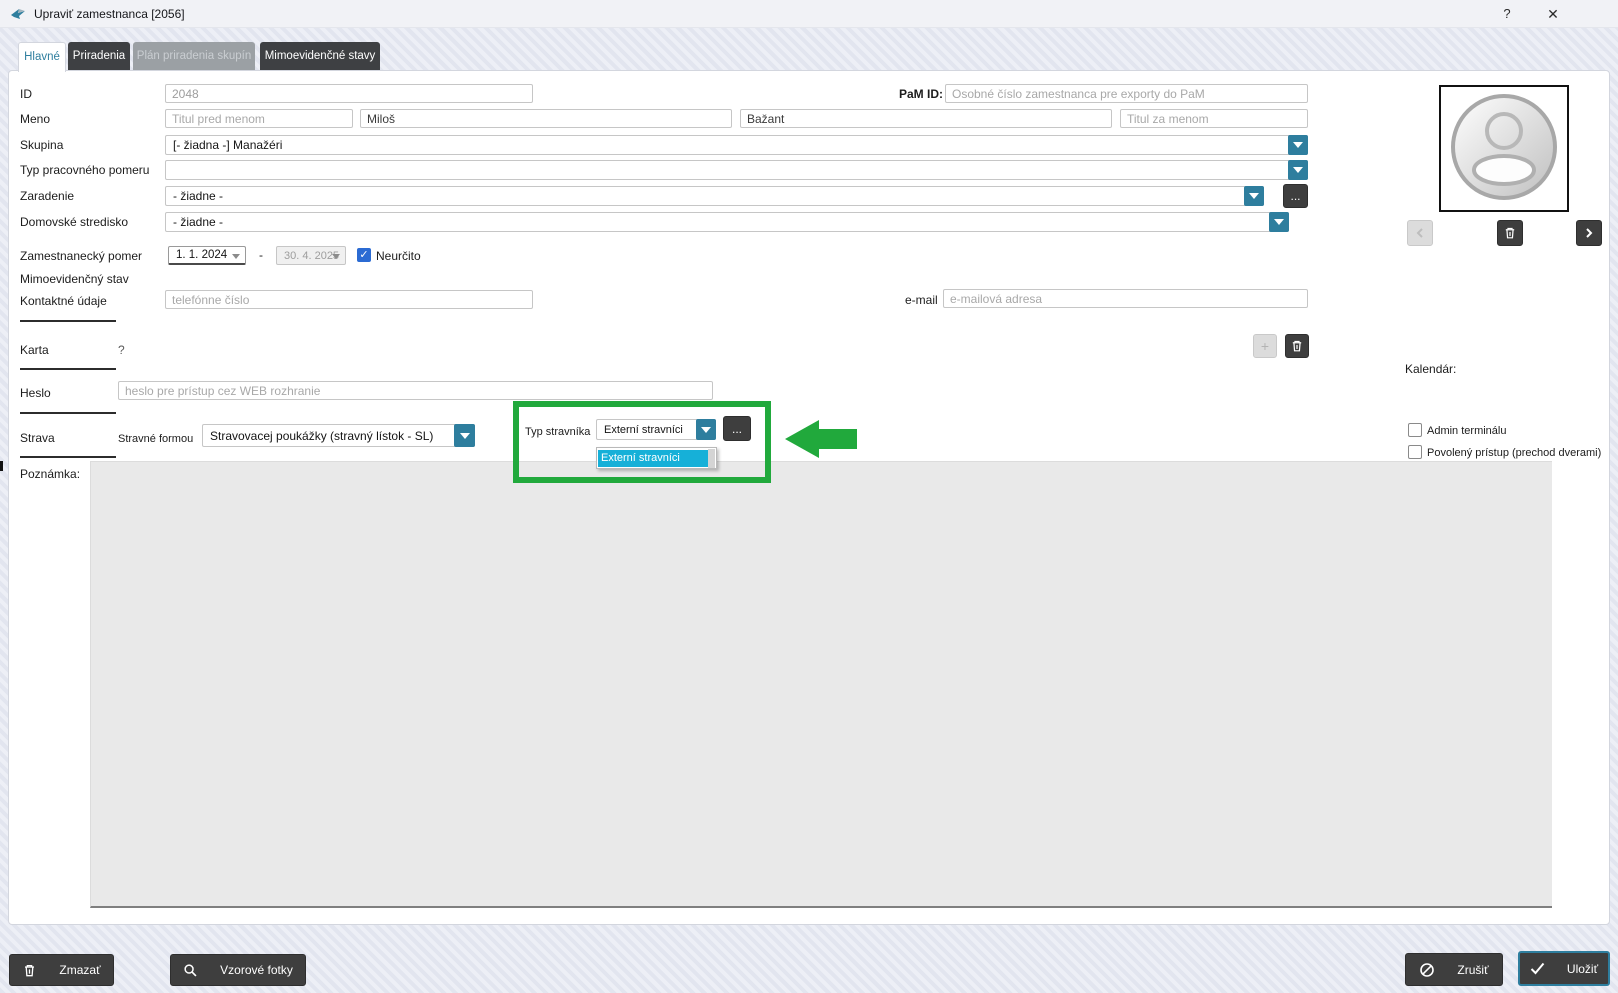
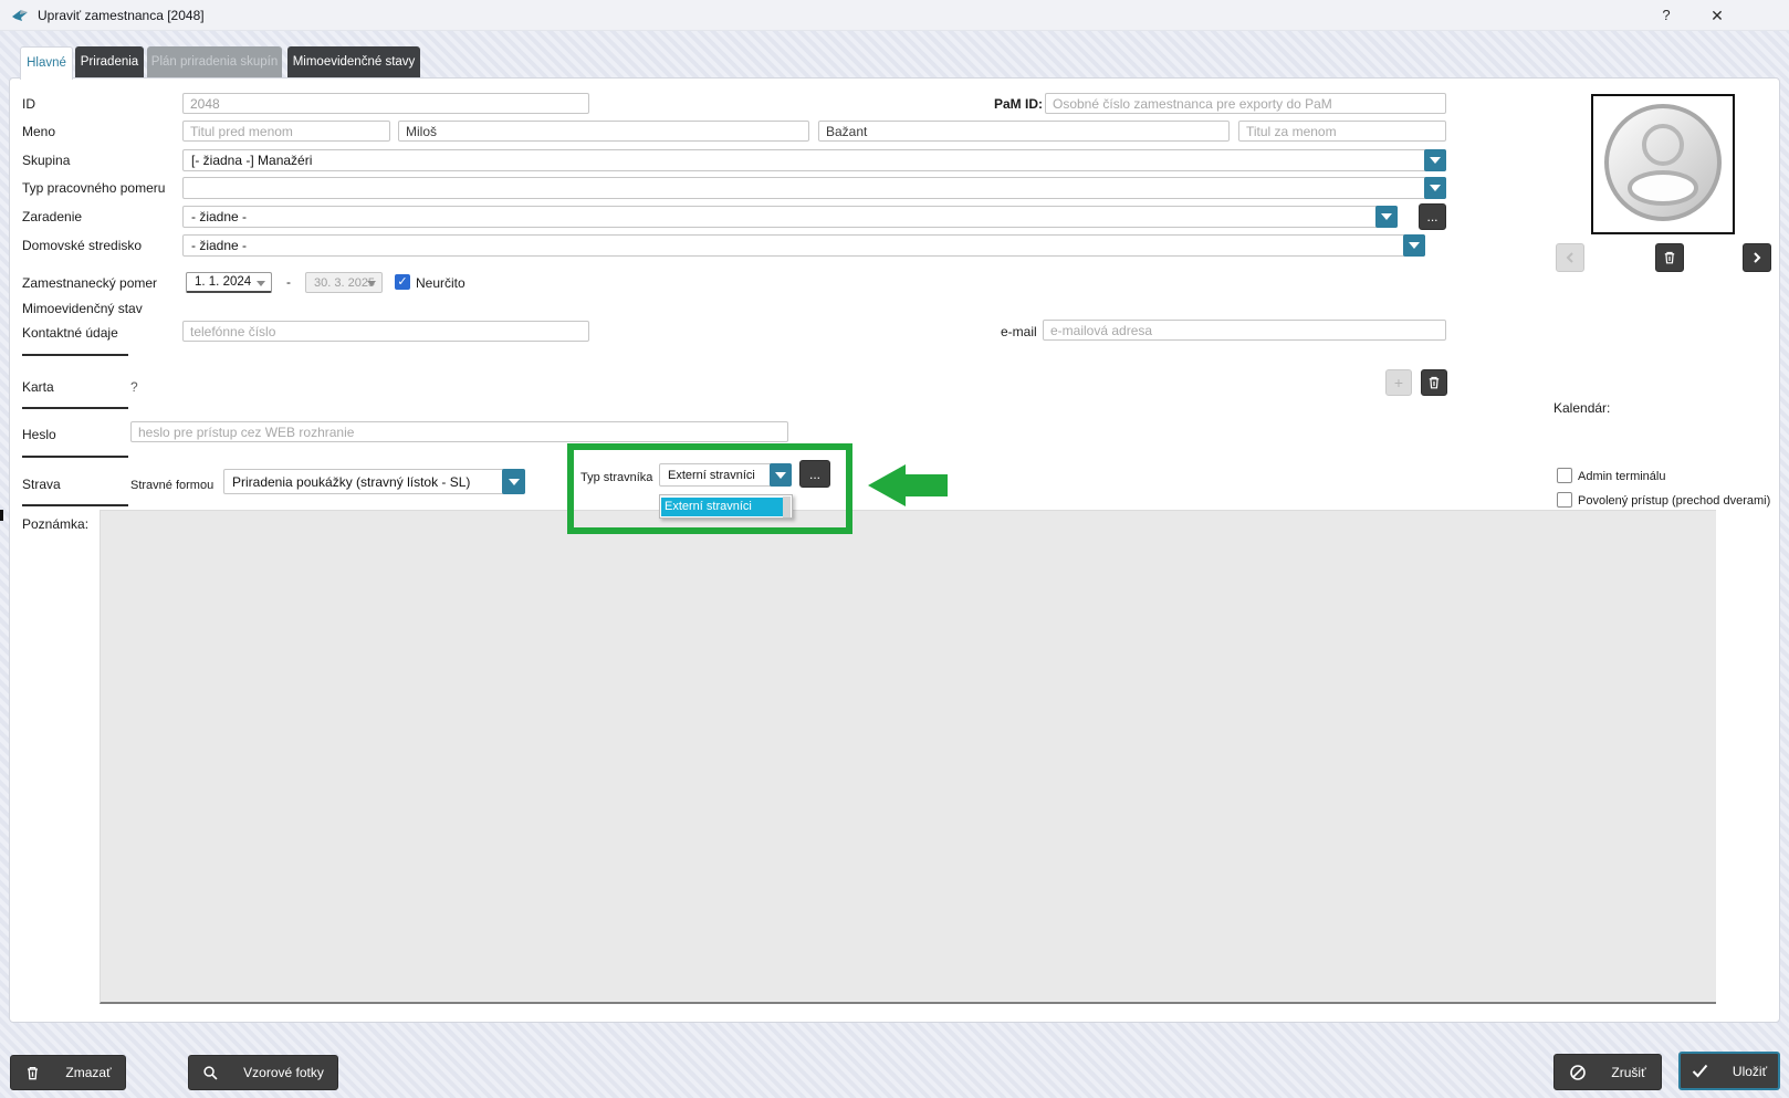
- Upraviť zamestnanca [2056]
+ Upraviť zamestnanca [2048]
  ?
  ✕
  Hlavné
  Priradenia
  Plán priradenia skupín
  Mimoevidenčné stavy
  ID
  2048
  PaM ID:
  Osobné číslo zamestnanca pre exporty do PaM
  Meno
  Titul pred menom
  Miloš
  Bažant
  Titul za menom
  Skupina
  [- žiadna -] Manažéri
  Typ pracovného pomeru
  Zaradenie
  - žiadne -
  ...
  Domovské stredisko
  - žiadne -
  Zamestnanecký pomer
  1. 1. 2024
  -
- 30. 4. 2025
+ 30. 3. 2025
  ✓
  Neurčito
  Mimoevidenčný stav
  Kontaktné údaje
  telefónne číslo
  e-mail
  e-mailová adresa
  Karta
  ?
  +
  Kalendár:
  Heslo
  heslo pre prístup cez WEB rozhranie
  Strava
  Stravné formou
- Stravovacej poukážky (stravný lístok - SL)
+ Priradenia poukážky (stravný lístok - SL)
  Typ stravníka
  Externí stravníci
  ...
  Externí stravníci
  Admin terminálu
  Povolený prístup (prechod dverami)
  Poznámka:
  Zmazať
  Vzorové fotky
  Zrušiť
  Uložiť
